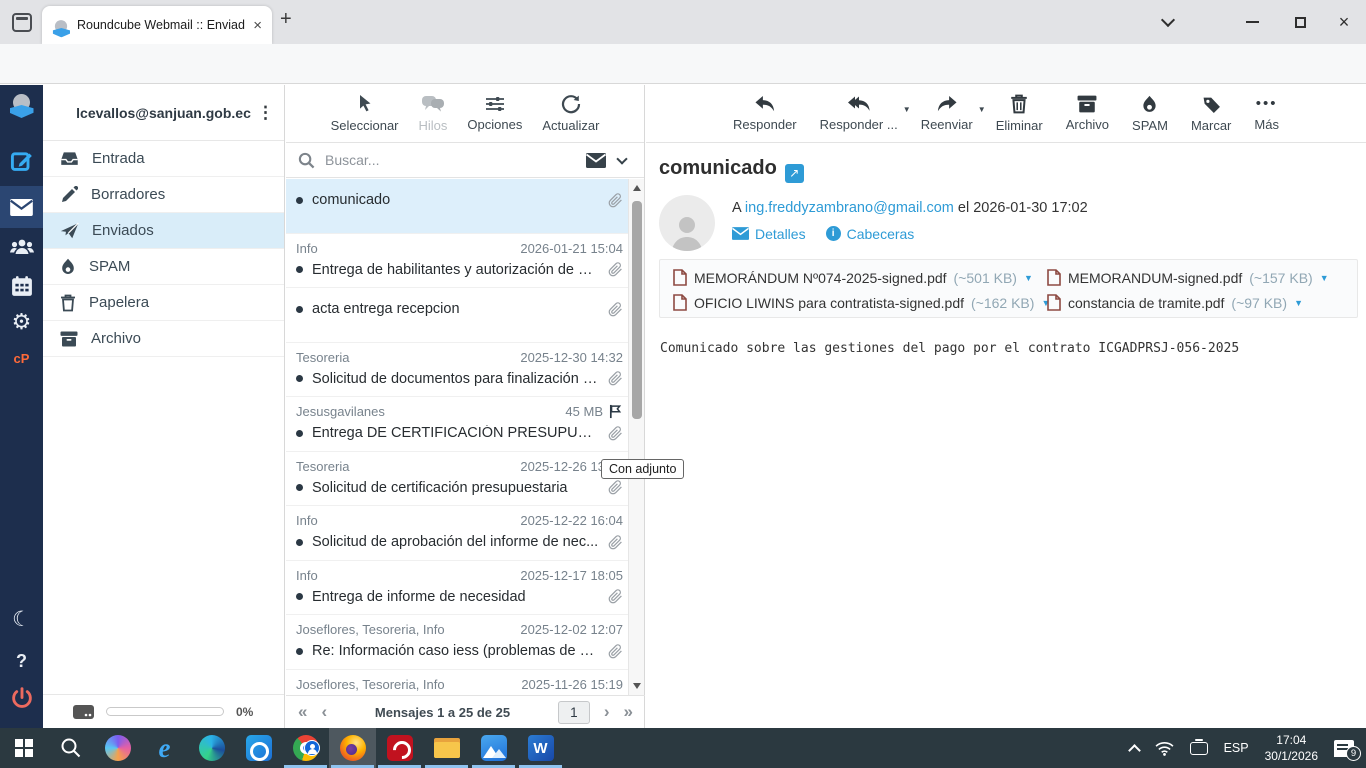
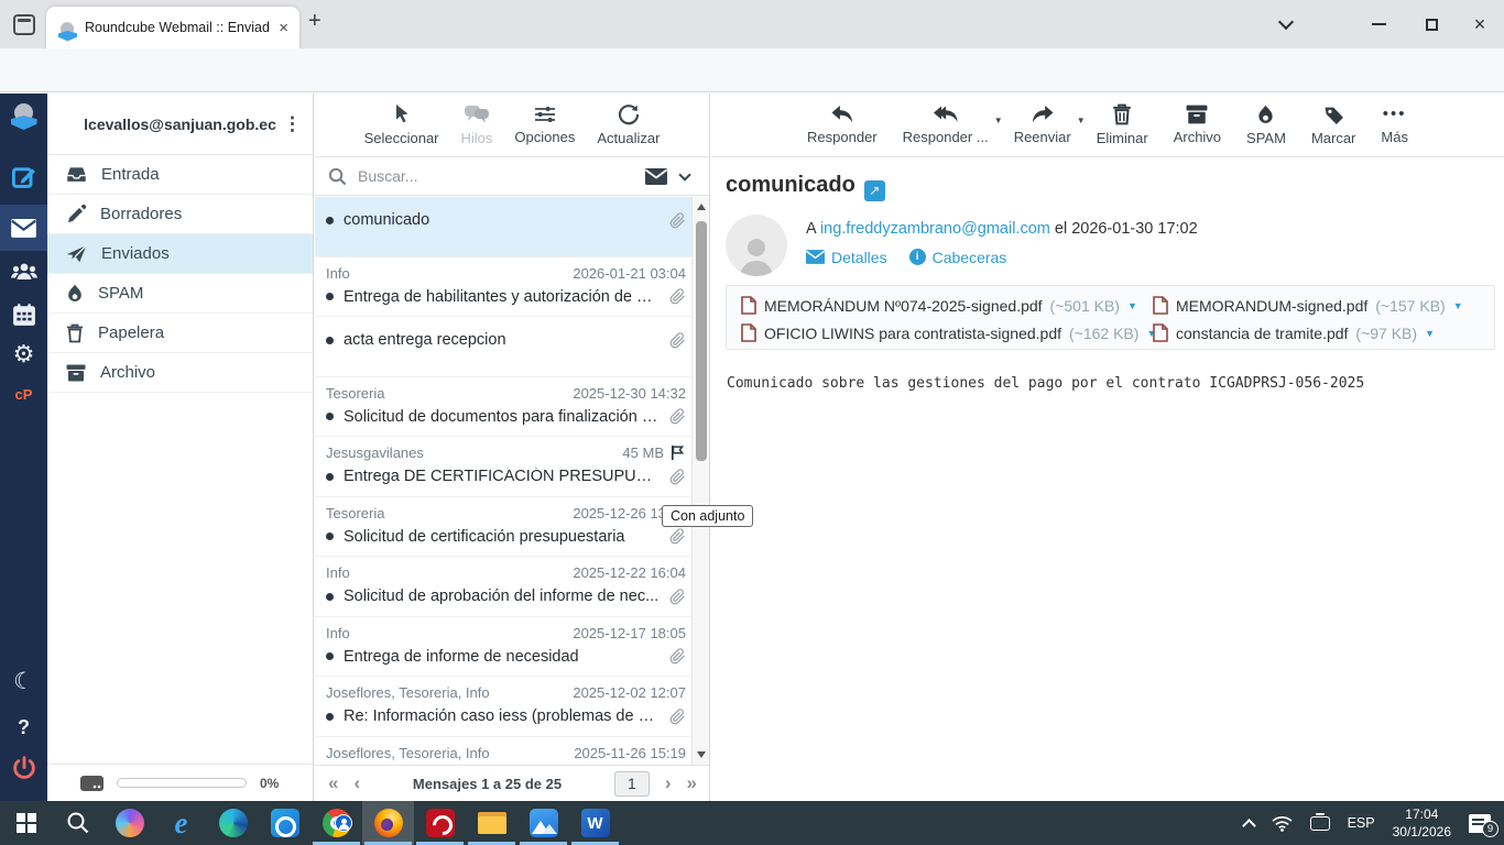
  Roundcube Webmail :: Enviad
  ×
  +
  ×
  ⚙
  cP
  ☾
  ?
  lcevallos@sanjuan.gob.ec
  ⋮
  Entrada
  Borradores
  Enviados
  SPAM
  Papelera
  Archivo
  0%
  Seleccionar
  Hilos
  Opciones
  Actualizar
  Buscar...
  comunicado
  Info
- 2026-01-21 15:04
+ 2026-01-21 03:04
  Entrega de habilitantes y autorización de pa.
  acta entrega recepcion
  Tesoreria
  2025-12-30 14:32
  Solicitud de documentos para finalización d..
  Jesusgavilanes
  45 MB
  Entrega DE CERTIFICACIÓN PRESUPUES
  Tesoreria
  2025-12-26 1
  Solicitud de certificación presupuestaria
  Info
  2025-12-22 16:04
  Solicitud de aprobación del informe de nec...
  Info
  2025-12-17 18:05
  Entrega de informe de necesidad
  Joseflores, Tesoreria, Info
  2025-12-02 12:07
  Re: Información caso iess (problemas de si..
  Joseflores, Tesoreria, Info
  2025-11-26 15:19
  «
  ‹
  Mensajes 1 a 25 de 25
  1
  ›
  »
  Responder
  Responder ...
  ▼
  Reenviar
  ▼
  Eliminar
  Archivo
  SPAM
  Marcar
  •••
  Más
  comunicado ↗
  A ing.freddyzambrano@gmail.com el 2026-01-30 17:02
  Detalles
  i
  Cabeceras
  MEMORÁNDUM Nº074-2025-signed.pdf
  (~501 KB)
  ▼
  MEMORANDUM-signed.pdf
  (~157 KB)
  ▼
  OFICIO LIWINS para contratista-signed.pdf
  (~162 KB)
  ▼
  constancia de tramite.pdf
  (~97 KB)
  ▼
  Comunicado sobre las gestiones del pago por el contrato ICGADPRSJ-056-2025
  Con adjunto
  e
  W
  ESP
  17:04
  30/1/2026
  9
